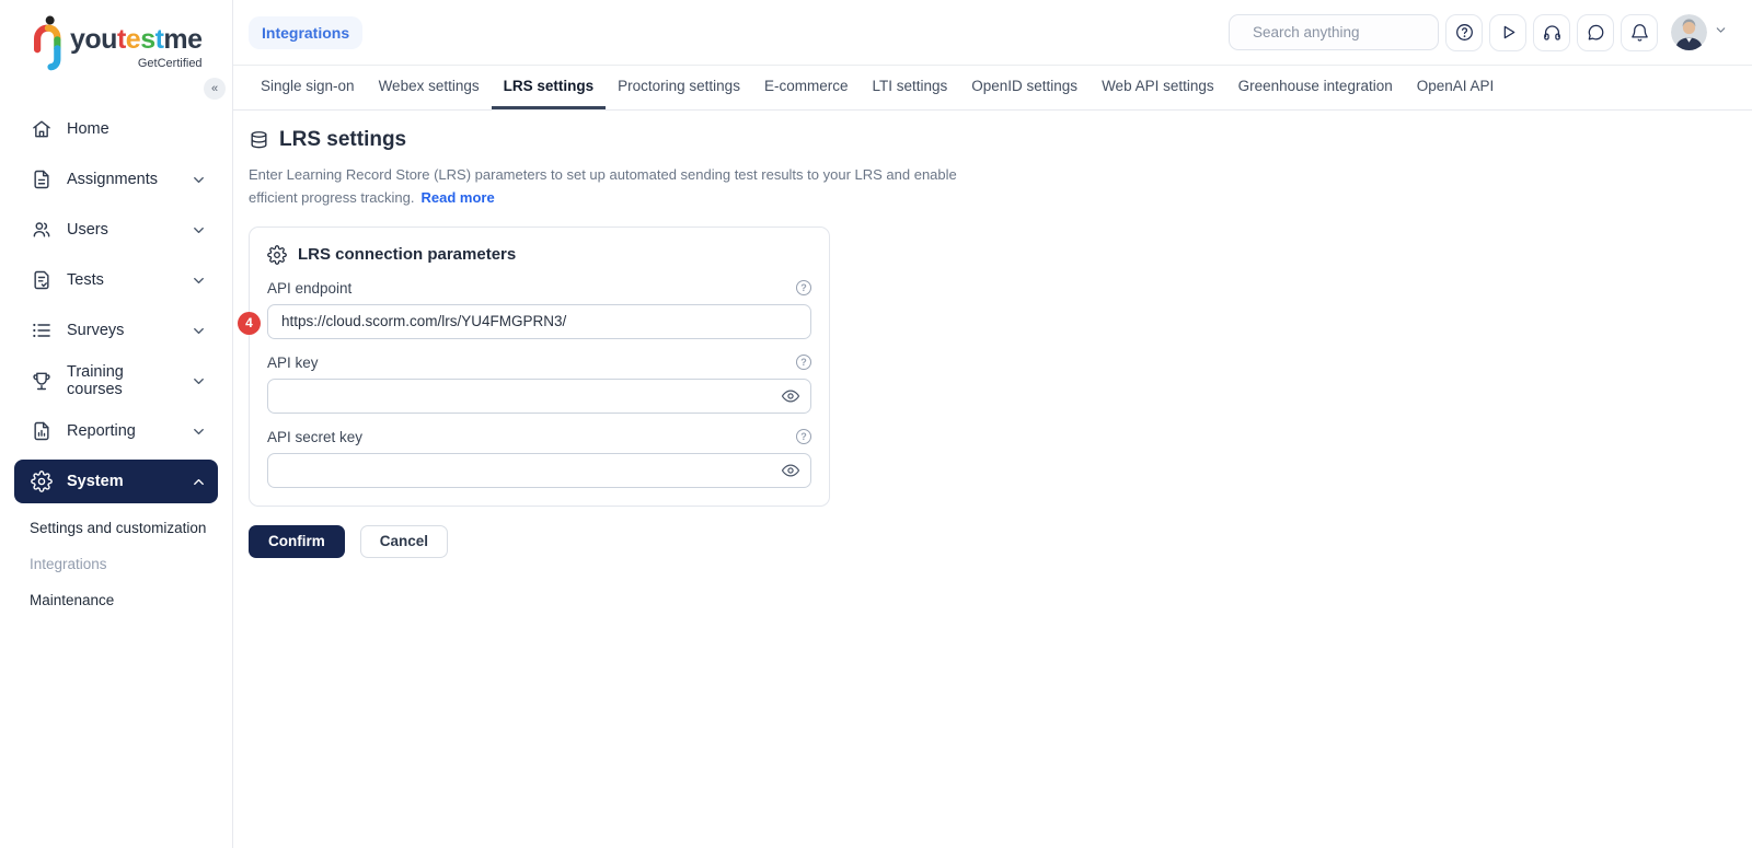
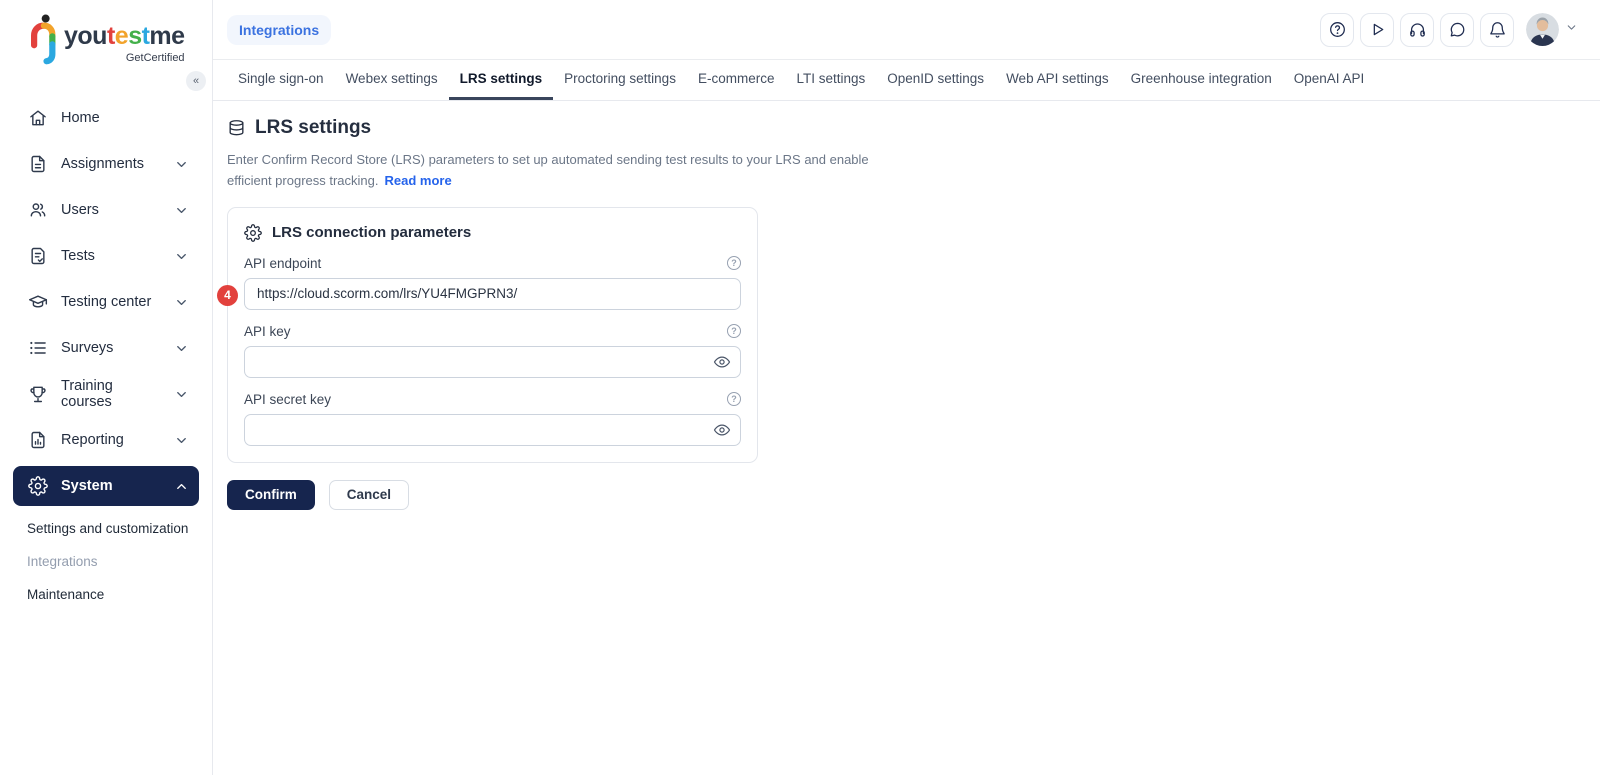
  youtestme
  GetCertified
  «
  Home
  Assignments
  Users
  Tests
+ Testing center
  Surveys
  Training courses
  Reporting
  System
  Settings and customization
  Integrations
  Maintenance
  Integrations
- Search anything
  Single sign-on
  Webex settings
  LRS settings
  Proctoring settings
  E-commerce
  LTI settings
  OpenID settings
  Web API settings
  Greenhouse integration
  OpenAI API
  LRS settings
- Enter Learning Record Store (LRS) parameters to set up automated sending test results to your LRS and enable
+ Enter Confirm Record Store (LRS) parameters to set up automated sending test results to your LRS and enable
  efficient progress tracking. Read more
  4
  LRS connection parameters
  API endpoint
  ?
  https://cloud.scorm.com/lrs/YU4FMGPRN3/
  API key
  ?
  API secret key
  ?
  Confirm
  Cancel
